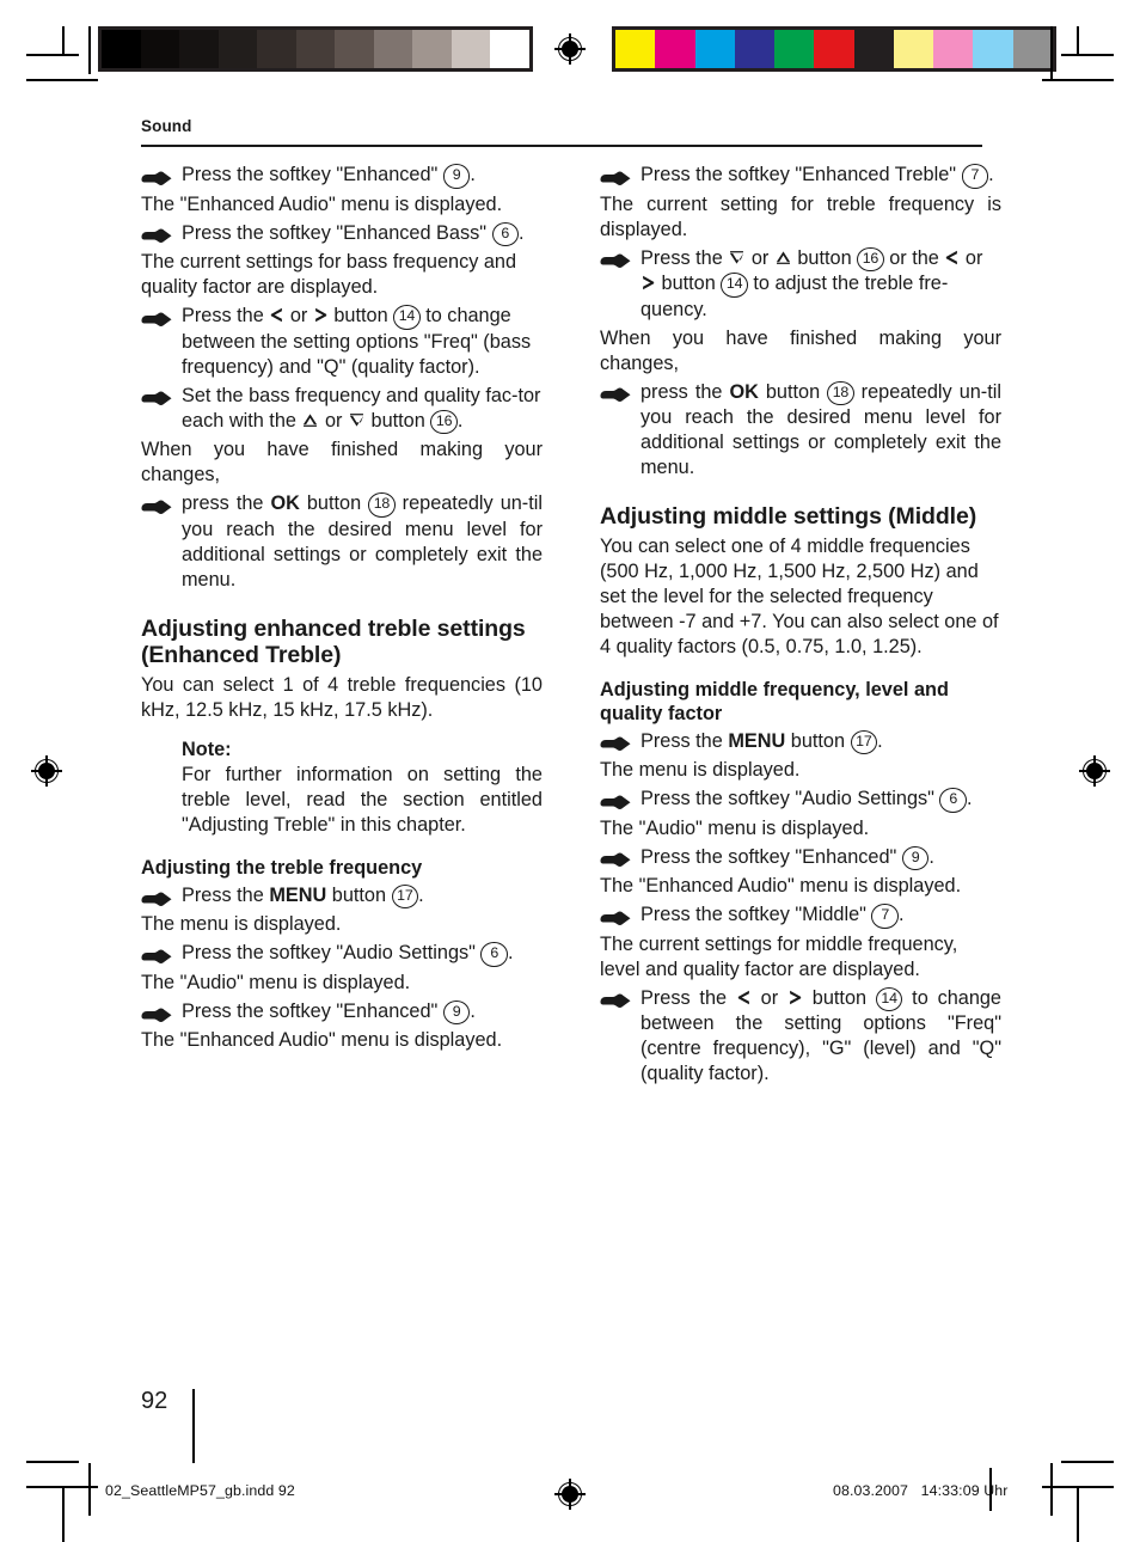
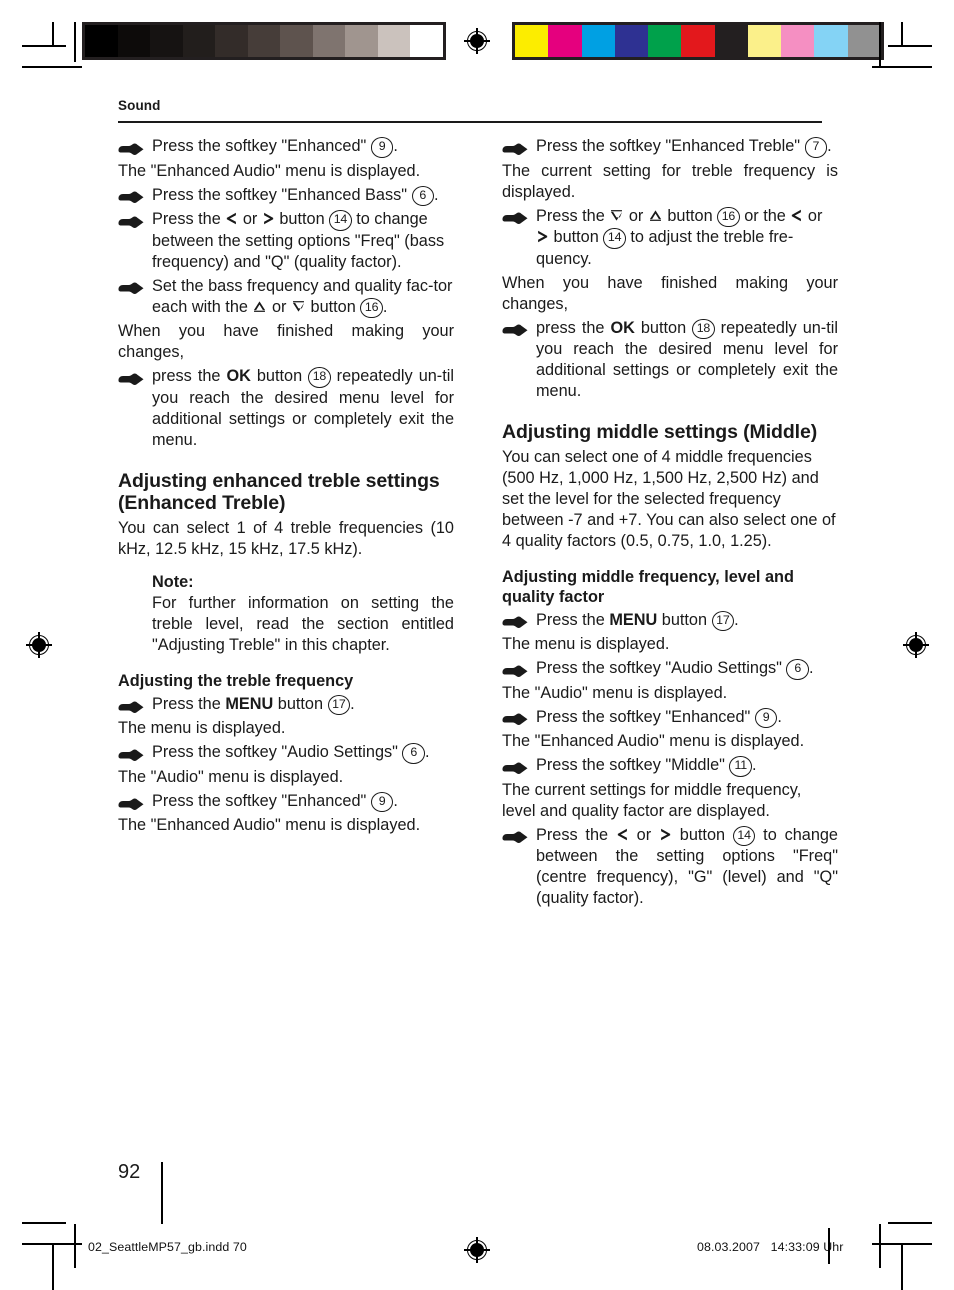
  Sound
  Press the softkey "Enhanced" 9 .
  The "Enhanced Audio" menu is displayed.
  Press the softkey "Enhanced Bass" 6 .
- The current settings for bass frequency and quality factor are displayed.
  Press the or button 14 to change between the setting options "Freq" (bass frequency) and "Q" (quality factor).
  Set the bass frequency and quality fac-tor each with the or button 16 .
  When you have finished making your changes,
  press the OK button 18 repeatedly un-til you reach the desired menu level for additional settings or completely exit the menu.
  Adjusting enhanced treble settings (Enhanced Treble)
  You can select 1 of 4 treble frequencies (10 kHz, 12.5 kHz, 15 kHz, 17.5 kHz).
  Note:
  For further information on setting the treble level, read the section entitled "Adjusting Treble" in this chapter.
  Adjusting the treble frequency
  Press the MENU button 17 .
  The menu is displayed.
  Press the softkey "Audio Settings" 6 .
  The "Audio" menu is displayed.
  Press the softkey "Enhanced" 9 .
  The "Enhanced Audio" menu is displayed.
  Press the softkey "Enhanced Treble" 7 .
  The current setting for treble frequency is displayed.
  Press the or button 16 or the or button 14 to adjust the treble fre-quency.
  When you have finished making your changes,
  press the OK button 18 repeatedly un-til you reach the desired menu level for additional settings or completely exit the menu.
  Adjusting middle settings (Middle)
  You can select one of 4 middle frequencies (500 Hz, 1,000 Hz, 1,500 Hz, 2,500 Hz) and set the level for the selected frequency between -7 and +7. You can also select one of 4 quality factors (0.5, 0.75, 1.0, 1.25).
  Adjusting middle frequency, level and quality factor
  Press the MENU button 17 .
  The menu is displayed.
  Press the softkey "Audio Settings" 6 .
  The "Audio" menu is displayed.
  Press the softkey "Enhanced" 9 .
  The "Enhanced Audio" menu is displayed.
- Press the softkey "Middle" 7 .
+ Press the softkey "Middle" 11 .
  The current settings for middle frequency, level and quality factor are displayed.
  Press the or button 14 to change between the setting options "Freq" (centre frequency), "G" (level) and "Q" (quality factor).
  92
- 02_SeattleMP57_gb.indd 92
+ 02_SeattleMP57_gb.indd 70
  08.03.2007 14:33:09hr
